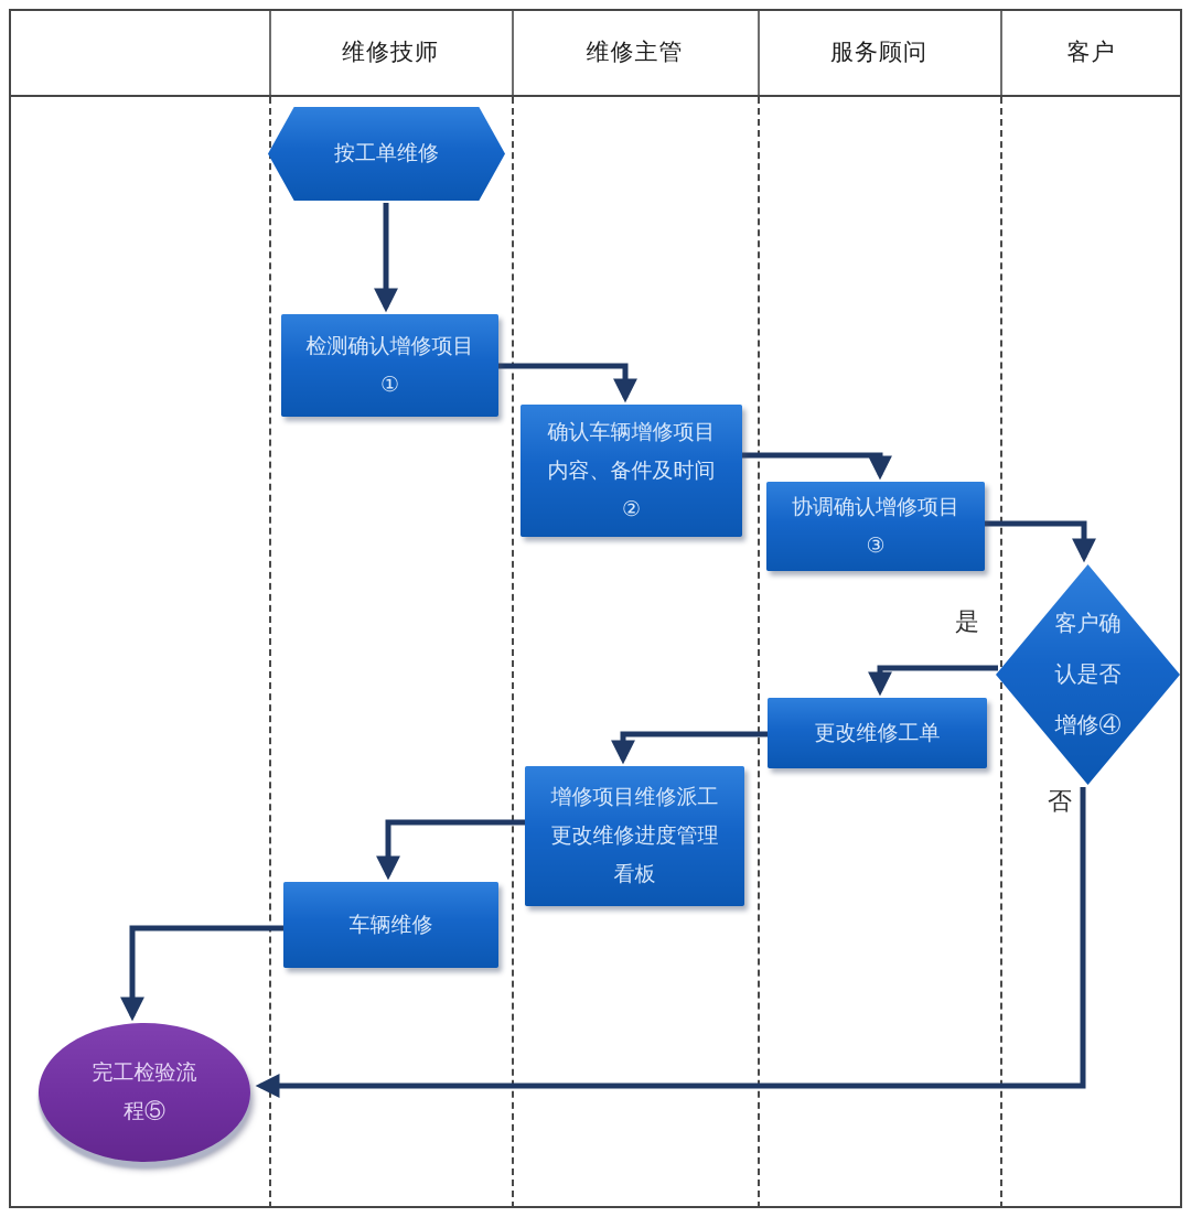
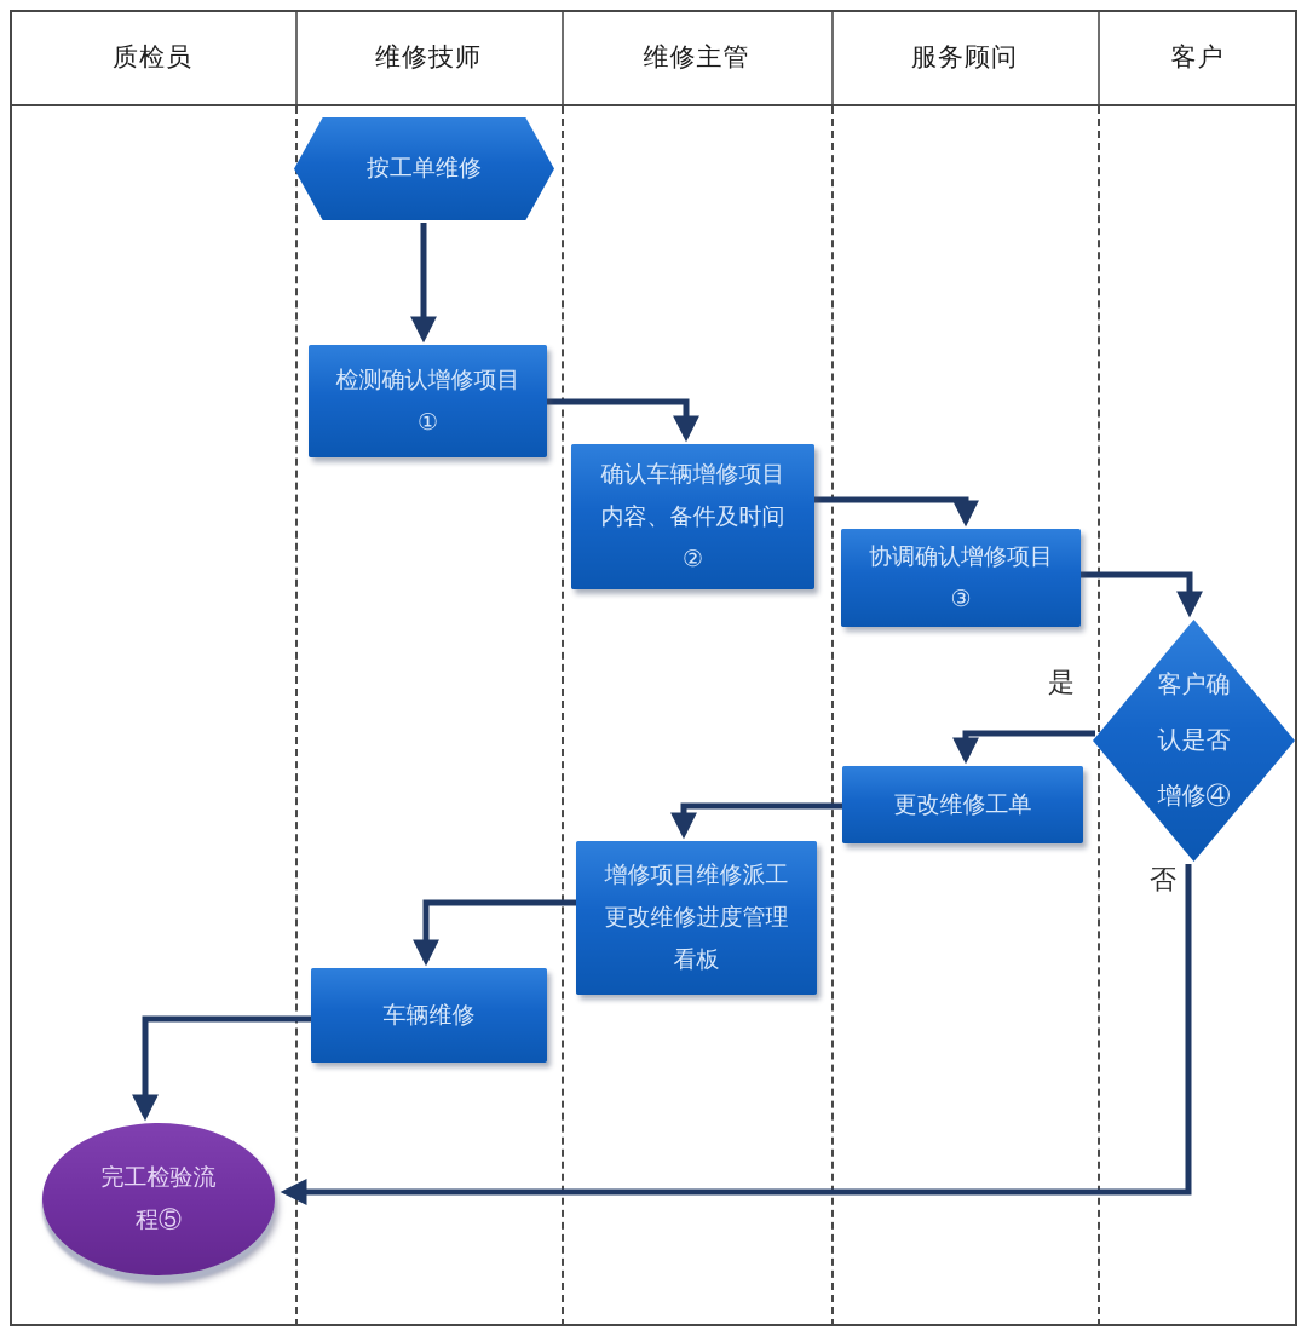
+ 质检员
  维修技师
  维修主管
  服务顾问
  客户
  按工单维修
  检测确认增修项目
  ①
  确认车辆增修项目
  内容、备件及时间
  ②
  协调确认增修项目
  ③
  客户确
  认是否
  增修④
  更改维修工单
  增修项目维修派工
  更改维修进度管理
  看板
  车辆维修
  完工检验流
  程⑤
  是
  否
